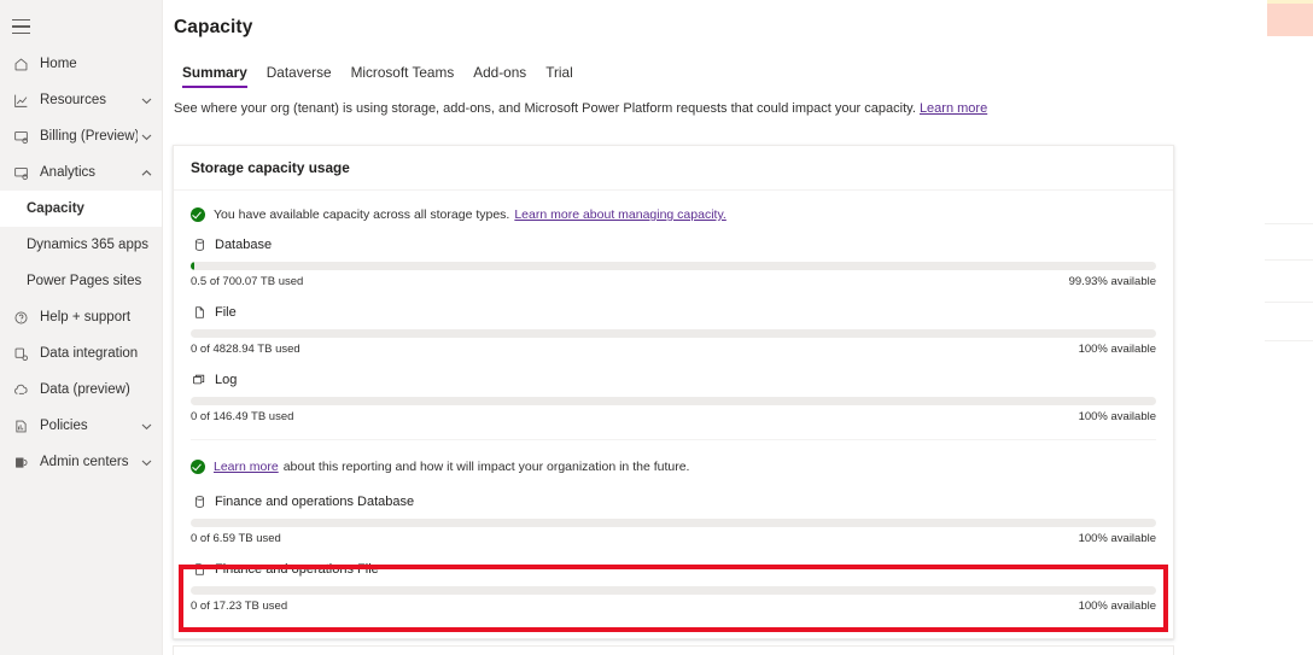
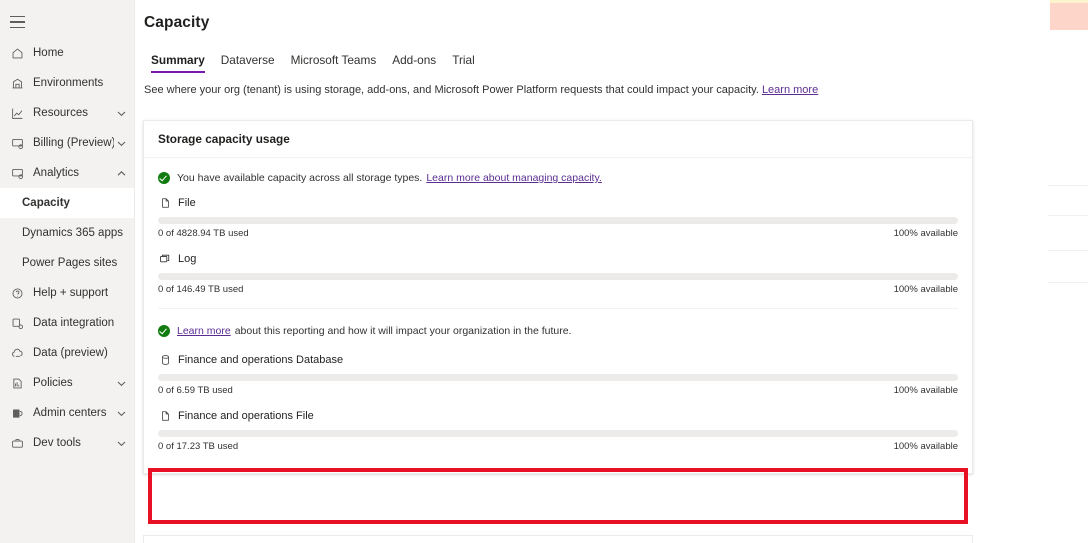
  Home
+ Environments
  Resources
  Billing (Preview)
  Analytics
  Capacity
  Dynamics 365 apps
  Power Pages sites
  Help + support
  Data integration
  Data (preview)
  Policies
  Admin centers
+ Dev tools
  Capacity
  Summary
  Dataverse
  Microsoft Teams
  Add-ons
  Trial
  See where your org (tenant) is using storage, add-ons, and Microsoft Power Platform requests that could impact your capacity. Learn more
  Storage capacity usage
  You have available capacity across all storage types.
  Learn more about managing capacity.
- Database
- 0.5 of 700.07 TB used
- 99.93% available
  File
  0 of 4828.94 TB used
  100% available
  Log
  0 of 146.49 TB used
  100% available
  Learn more
  about this reporting and how it will impact your organization in the future.
  Finance and operations Database
  0 of 6.59 TB used
  100% available
  Finance and operations File
  0 of 17.23 TB used
  100% available
